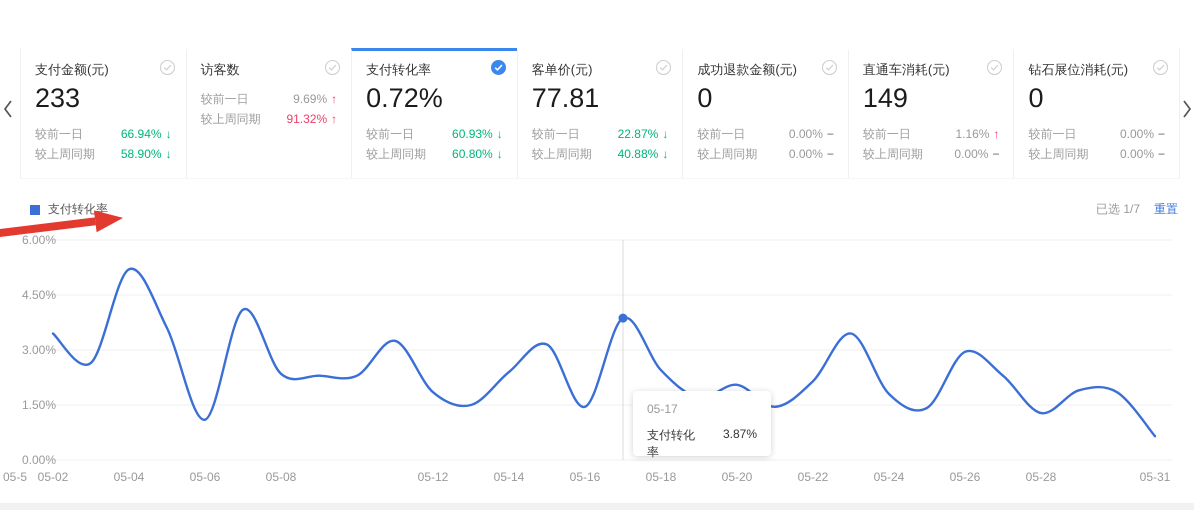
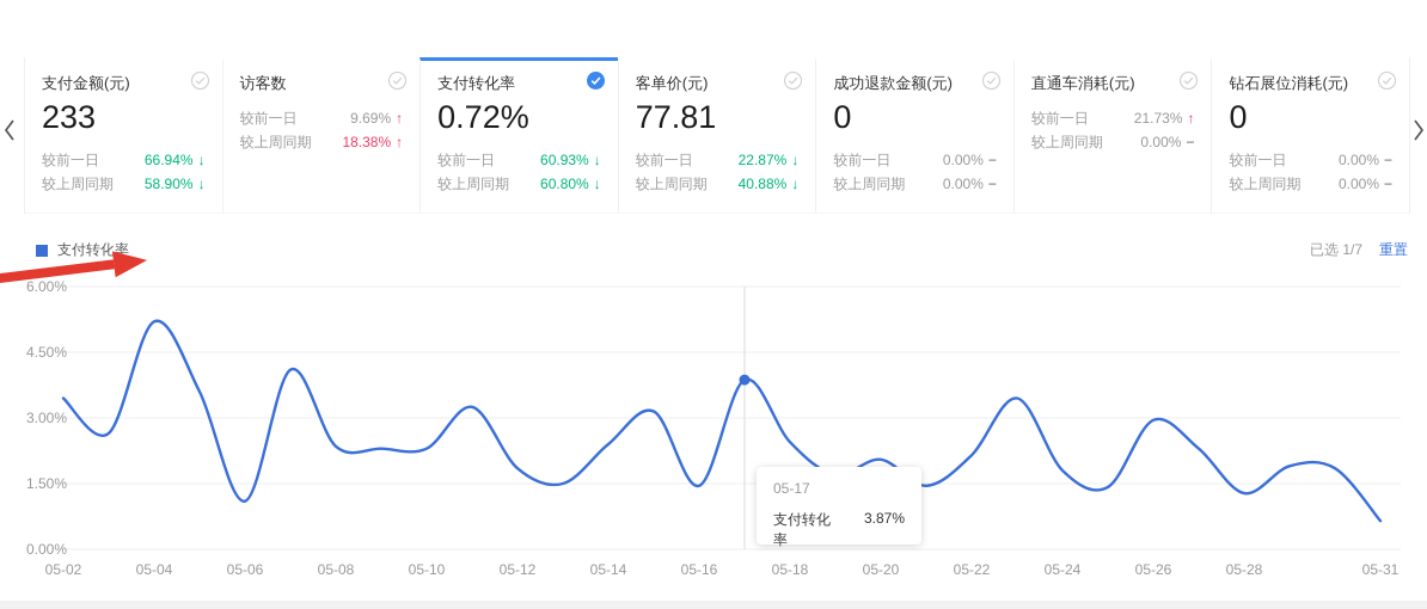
  支付金额(元)
  233
  较前一日
  66.94%
  ↓
  较上周同期
  58.90%
  ↓
  访客数
  较前一日
  9.69%
  ↑
  较上周同期
- 91.32%
+ 18.38%
  ↑
  支付转化率
  0.72%
  较前一日
  60.93%
  ↓
  较上周同期
  60.80%
  ↓
  客单价(元)
  77.81
  较前一日
  22.87%
  ↓
  较上周同期
  40.88%
  ↓
  成功退款金额(元)
  0
  较前一日
  0.00%
  −
  较上周同期
  0.00%
  −
  直通车消耗(元)
- 149
  较前一日
- 1.16%
+ 21.73%
  ↑
  较上周同期
  0.00%
  −
  钻石展位消耗(元)
  0
  较前一日
  0.00%
  −
  较上周同期
  0.00%
  −
  支付转化率
  已选 1/7
  重置
  0.00%
  1.50%
  3.00%
  4.50%
  6.00%
  05-02
  05-04
  05-06
  05-08
- 05-5
+ 05-10
  05-12
  05-14
  05-16
  05-18
  05-20
  05-22
  05-24
  05-26
  05-28
  05-31
  05-17
  支付转化率
  3.87%
